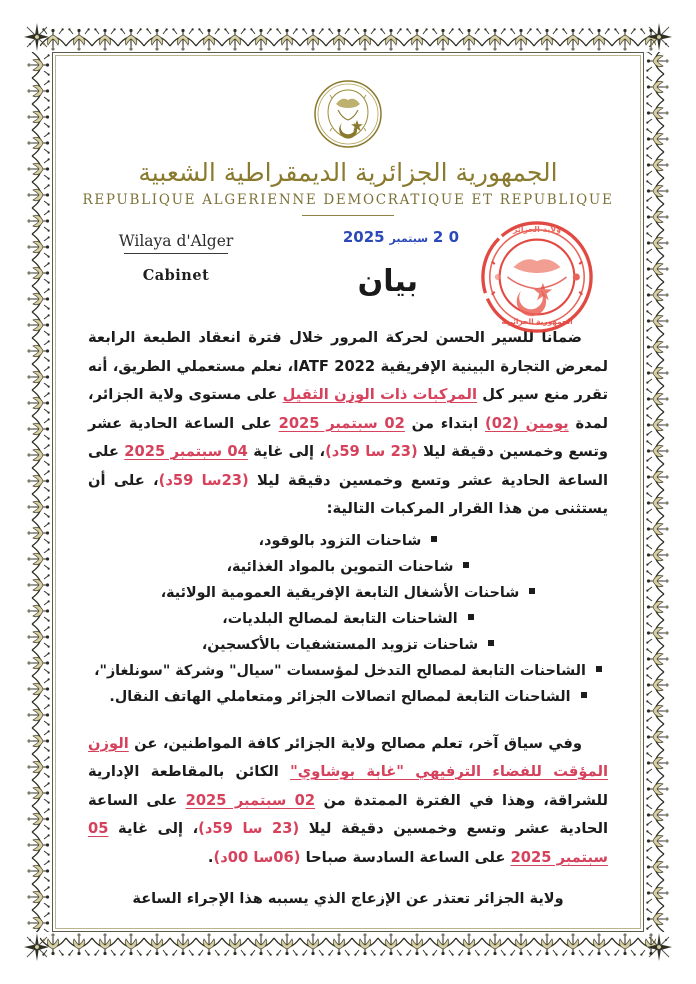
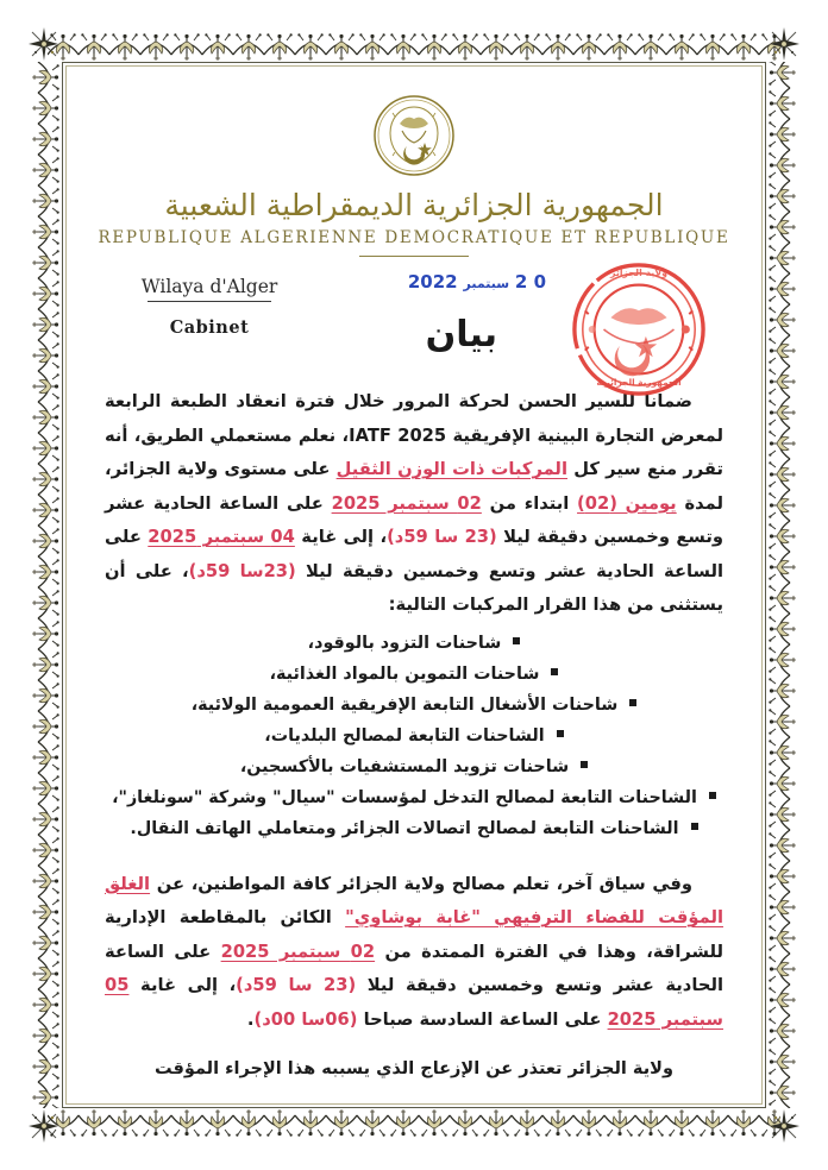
  الجمهورية الجزائرية الديمقراطية الشعبية
  REPUBLIQUE ALGERIENNE DEMOCRATIQUE ET REPUBLIQUE
  Wilaya d'Alger
  Cabinet
- 0 2 سبتمبر 2025
+ 0 2 سبتمبر 2022
  بيان
  ولاية الجزائر
  الجمهورية الجزائرية
- ضمانا للسير الحسن لحركة المرور خلال فترة انعقاد الطبعة الرابعة لمعرض التجارة البينية الإفريقية IATF 2022، نعلم مستعملي الطريق، أنه تقرر منع سير كل المركبات ذات الوزن الثقيل على مستوى ولاية الجزائر، لمدة يومين (02) ابتداء من 02 سبتمبر 2025 على الساعة الحادية عشر وتسع وخمسين دقيقة ليلا (23 سا 59د)، إلى غاية 04 سبتمبر 2025 على الساعة الحادية عشر وتسع وخمسين دقيقة ليلا (23سا 59د)، على أن يستثنى من هذا القرار المركبات التالية:
+ ضمانا للسير الحسن لحركة المرور خلال فترة انعقاد الطبعة الرابعة لمعرض التجارة البينية الإفريقية IATF 2025، نعلم مستعملي الطريق، أنه تقرر منع سير كل المركبات ذات الوزن الثقيل على مستوى ولاية الجزائر، لمدة يومين (02) ابتداء من 02 سبتمبر 2025 على الساعة الحادية عشر وتسع وخمسين دقيقة ليلا (23 سا 59د)، إلى غاية 04 سبتمبر 2025 على الساعة الحادية عشر وتسع وخمسين دقيقة ليلا (23سا 59د)، على أن يستثنى من هذا القرار المركبات التالية:
  شاحنات التزود بالوقود،
  شاحنات التموين بالمواد الغذائية،
  شاحنات الأشغال التابعة الإفريقية العمومية الولائية،
  الشاحنات التابعة لمصالح البلديات،
  شاحنات تزويد المستشفيات بالأكسجين،
  الشاحنات التابعة لمصالح التدخل لمؤسسات "سيال" وشركة "سونلغاز"،
  الشاحنات التابعة لمصالح اتصالات الجزائر ومتعاملي الهاتف النقال.
- وفي سياق آخر، تعلم مصالح ولاية الجزائر كافة المواطنين، عن الوزن المؤقت للفضاء الترفيهي "غابة بوشاوي" الكائن بالمقاطعة الإدارية للشراقة، وهذا في الفترة الممتدة من 02 سبتمبر 2025 على الساعة الحادية عشر وتسع وخمسين دقيقة ليلا (23 سا 59د)، إلى غاية 05 سبتمبر 2025 على الساعة السادسة صباحا (06سا 00د).
+ وفي سياق آخر، تعلم مصالح ولاية الجزائر كافة المواطنين، عن الغلق المؤقت للفضاء الترفيهي "غابة بوشاوي" الكائن بالمقاطعة الإدارية للشراقة، وهذا في الفترة الممتدة من 02 سبتمبر 2025 على الساعة الحادية عشر وتسع وخمسين دقيقة ليلا (23 سا 59د)، إلى غاية 05 سبتمبر 2025 على الساعة السادسة صباحا (06سا 00د).
- ولاية الجزائر تعتذر عن الإزعاج الذي يسببه هذا الإجراء الساعة
+ ولاية الجزائر تعتذر عن الإزعاج الذي يسببه هذا الإجراء المؤقت
